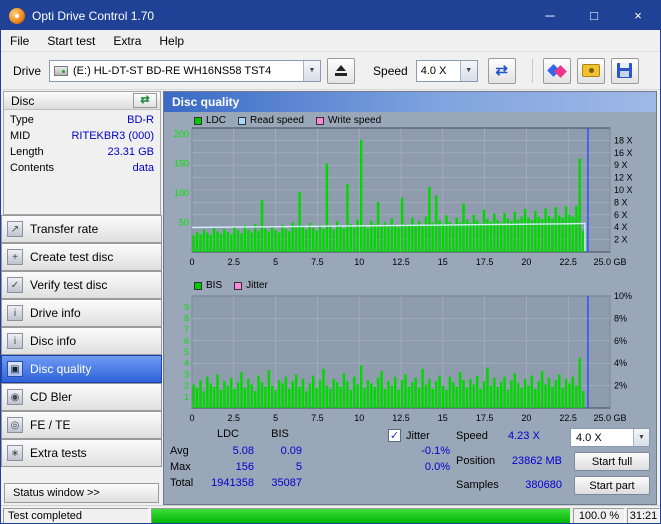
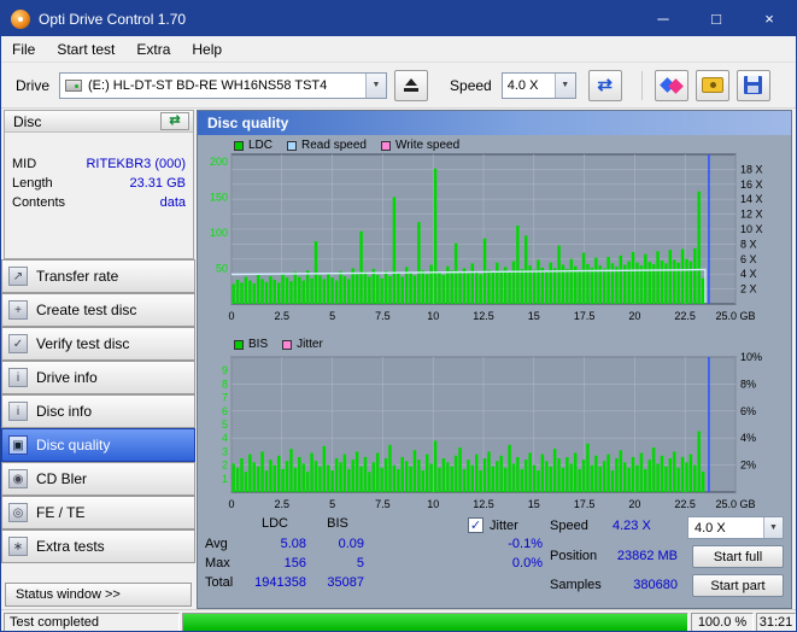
  Opti Drive Control 1.70
  ─
  □
  ×
  File
  Start test
  Extra
  Help
  Drive
  (E:) HL-DT-ST BD-RE WH16NS58 TST4
  Speed
  4.0 X
  ⇄
  Disc
  ⇄
- Type
- BD-R
  MID
  RITEKBR3 (000)
  Length
  23.31 GB
  Contents
  data
  ↗
  Transfer rate
  +
  Create test disc
  ✓
  Verify test disc
  i
  Drive info
  i
  Disc info
  ▣
  Disc quality
  ◉
  CD Bler
  ◎
  FE / TE
  ∗
  Extra tests
  Status window >>
  Disc quality
  LDC
  Read speed
  Write speed
  2 X
  4 X
  6 X
  8 X
  10 X
  12 X
- 9 X
+ 14 X
  16 X
  18 X
  0
  2.5
  5
  7.5
  10
  12.5
  15
  17.5
  20
  22.5
  25.0 GB
  50
  100
  150
  200
  BIS
  Jitter
  2%
  4%
  6%
  8%
  10%
  0
  2.5
  5
  7.5
  10
  12.5
  15
  17.5
  20
  22.5
  25.0 GB
  1
  2
  3
  4
  5
  6
  7
  8
  9
  LDC
  BIS
  Avg
  5.08
  0.09
  Max
  156
  5
  Total
  1941358
  35087
  ✓
  Jitter
  -0.1%
  0.0%
  Speed
  4.23 X
  Position
  23862 MB
  Samples
  380680
  4.0 X
  Start full
  Start part
  Test completed
  100.0 %
  31:21
